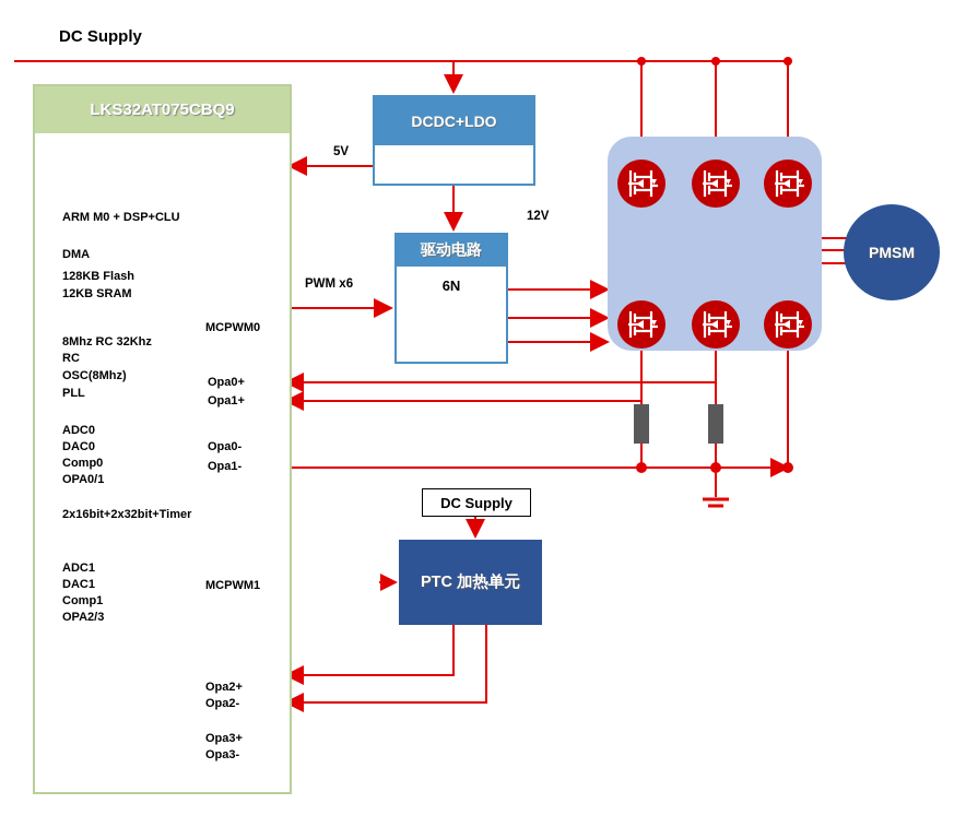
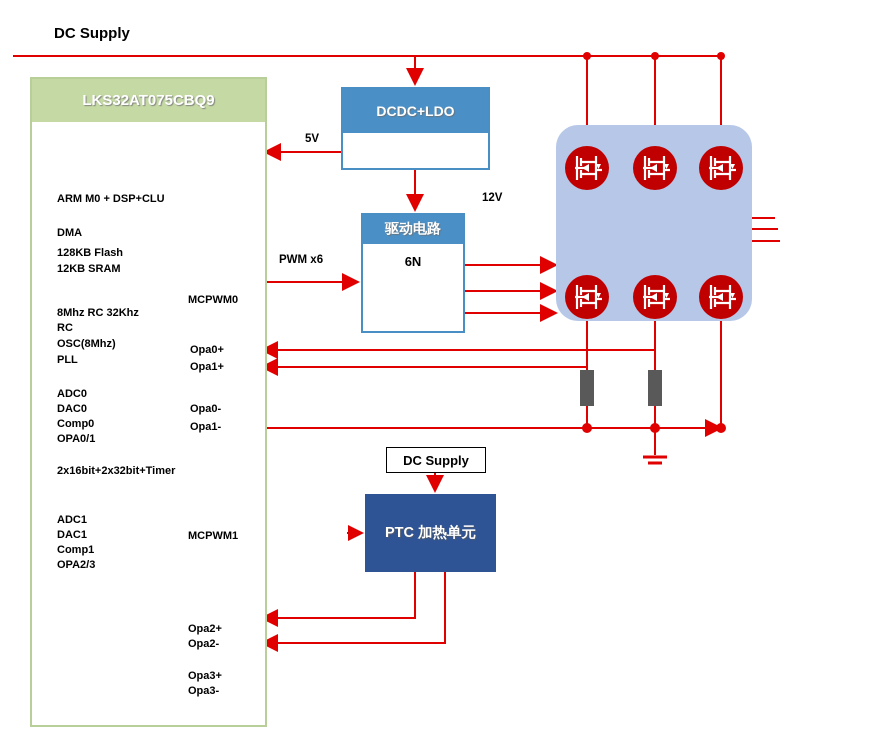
  DC Supply
  LKS32AT075CBQ9
  ARM M0 + DSP+CLU
  DMA
  128KB Flash
  12KB SRAM
  8Mhz RC 32Khz
  RC
  OSC(8Mhz)
  PLL
  ADC0
  DAC0
  Comp0
  OPA0/1
  2x16bit+2x32bit+Timer
  ADC1
  DAC1
  Comp1
  OPA2/3
  MCPWM0
  Opa0+
  Opa1+
  Opa0-
  Opa1-
  MCPWM1
  Opa2+
  Opa2-
  Opa3+
  Opa3-
  DCDC+LDO
  驱动电路
  6N
  5V
  12V
  PWM x6
- PMSM
  DC Supply
  PTC 加热单元
